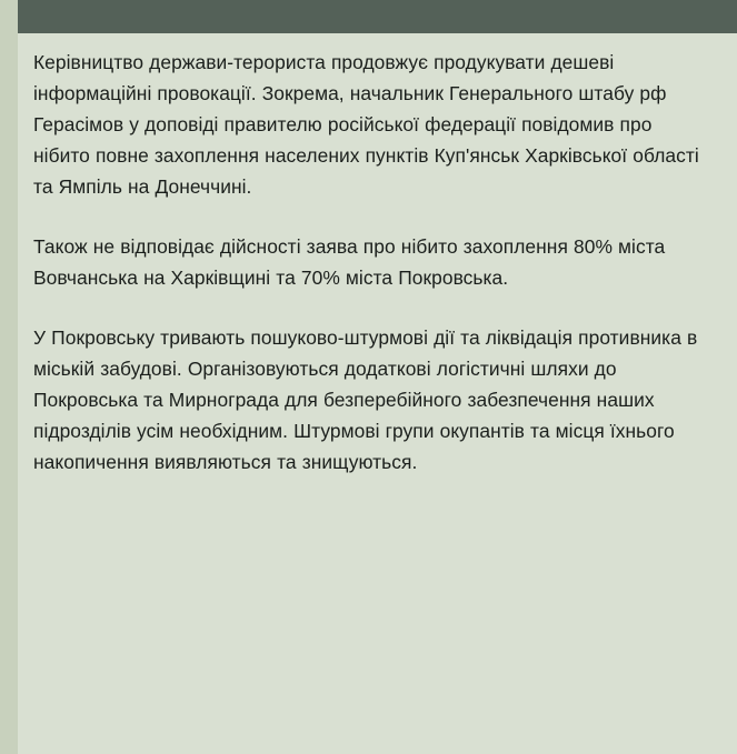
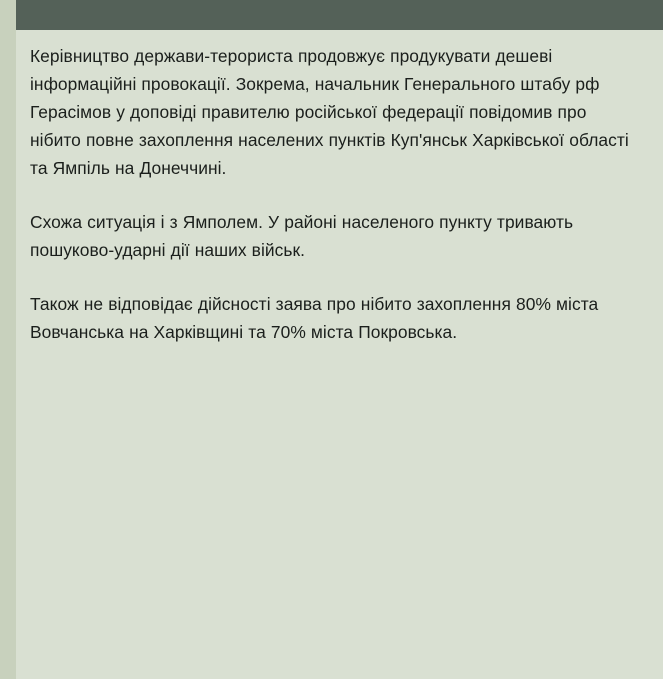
  Керівництво держави-терориста продовжує продукувати дешеві інформаційні провокації. Зокрема, начальник Генерального штабу рф Герасімов у доповіді правителю російської федерації повідомив про нібито повне захоплення населених пунктів Куп'янськ Харківської області та Ямпіль на Донеччині.
+ Схожа ситуація і з Ямполем. У районі населеного пункту тривають пошуково-ударні дії наших військ.
  Також не відповідає дійсності заява про нібито захоплення 80% міста Вовчанська на Харківщині та 70% міста Покровська.
- У Покровську тривають пошуково-штурмові дії та ліквідація противника в міській забудові. Організовуються додаткові логістичні шляхи до Покровська та Мирнограда для безперебійного забезпечення наших підрозділів усім необхідним. Штурмові групи окупантів та місця їхнього накопичення виявляються та знищуються.
